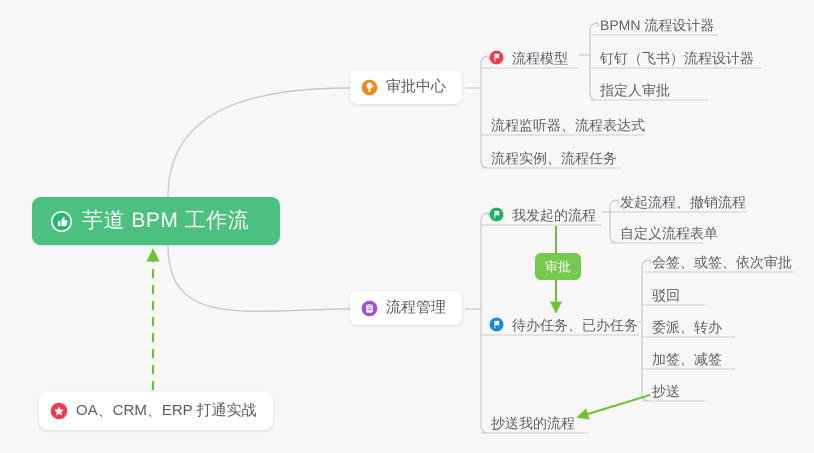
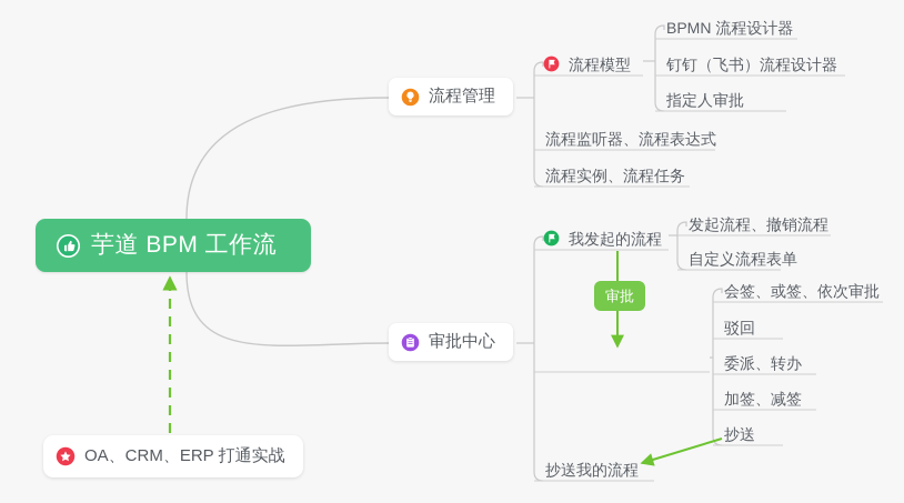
  芋道 BPM 工作流
- 审批中心
+ 流程管理
  流程模型
  BPMN 流程设计器
  钉钉（飞书）流程设计器
  指定人审批
  流程监听器、流程表达式
  流程实例、流程任务
- 流程管理
+ 审批中心
  我发起的流程
  发起流程、撤销流程
  自定义流程表单
  审批
- 待办任务、已办任务
  会签、或签、依次审批
  驳回
  委派、转办
  加签、减签
  抄送
  抄送我的流程
  OA、CRM、ERP 打通实战
